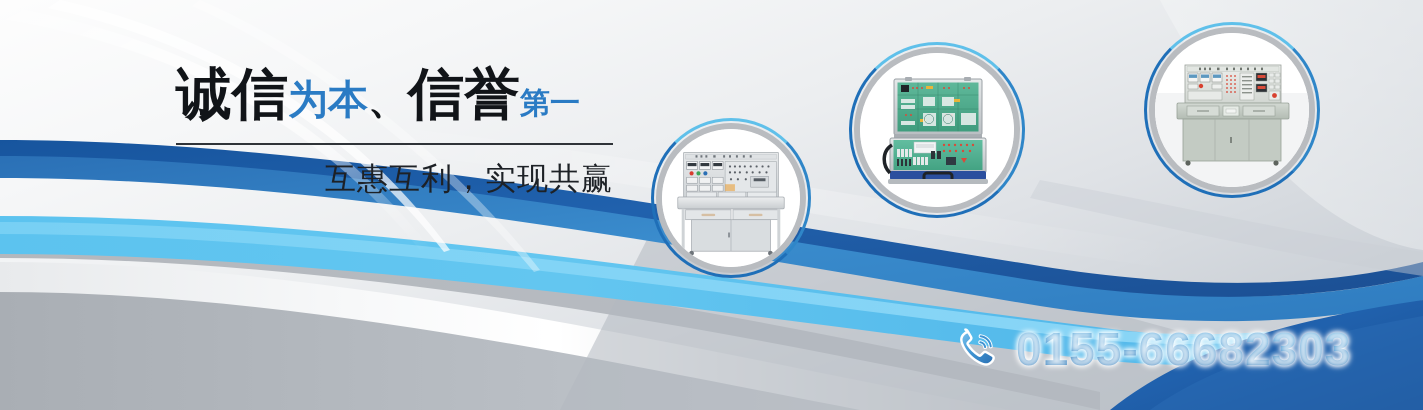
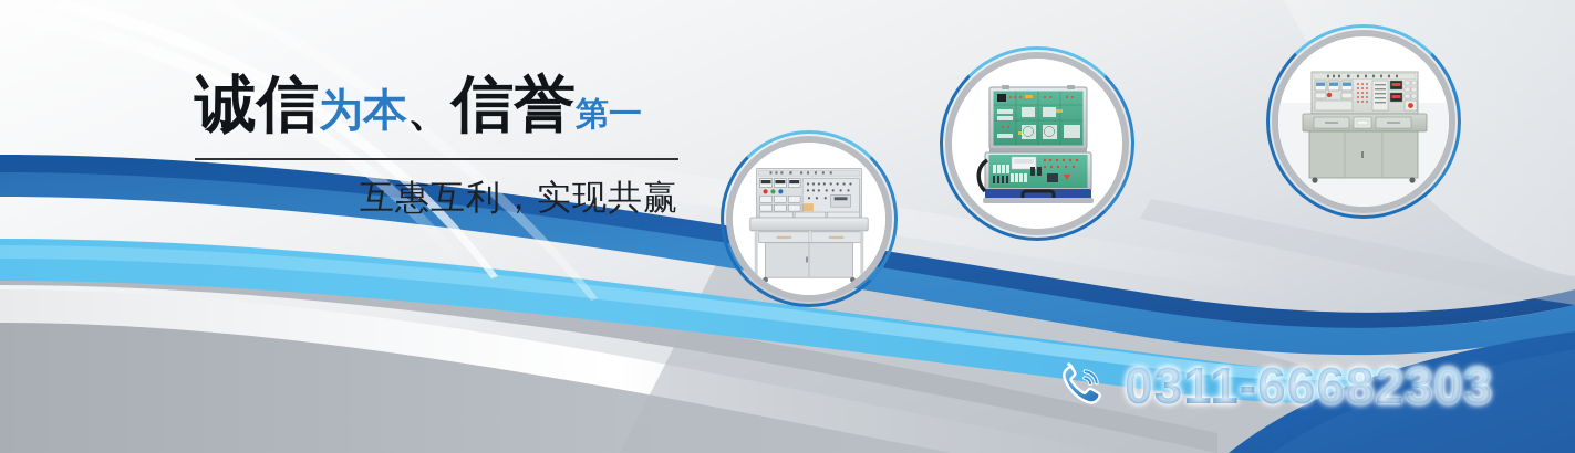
  诚信为本、信誉第一
  互惠互利，实现共赢
- 0155-66682303
+ 0311-66682303
